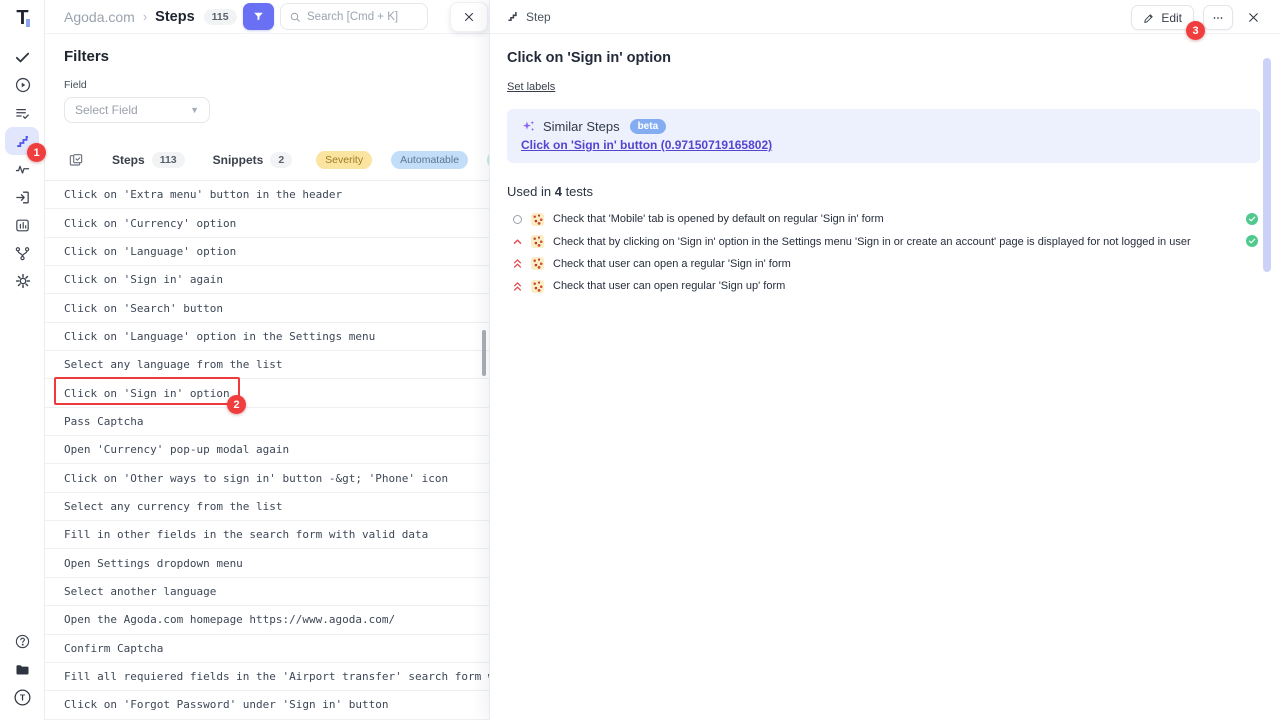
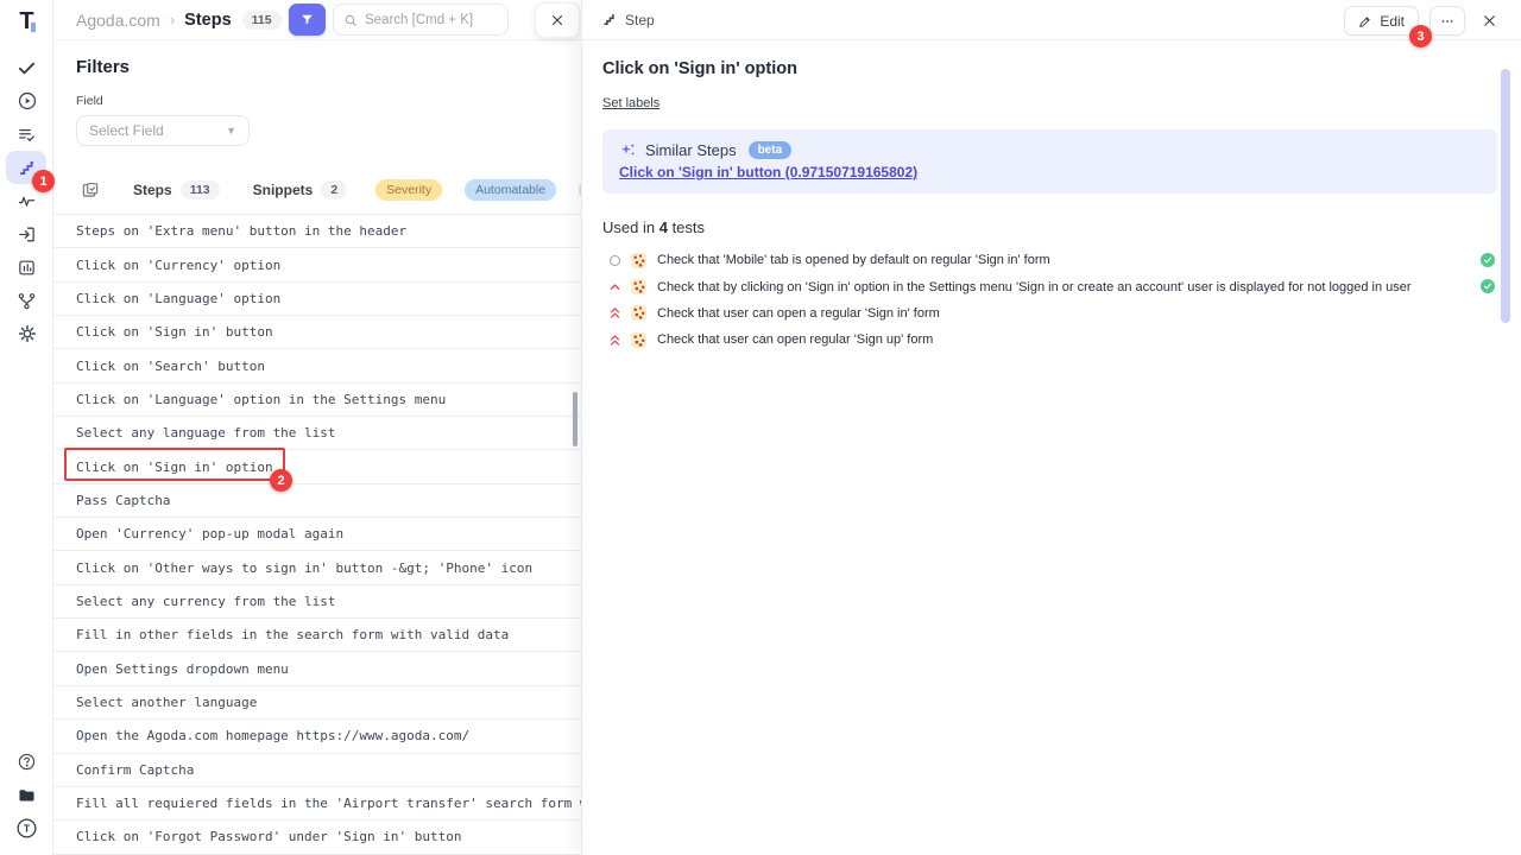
  T
  T
  Agoda.com
  ›
  Steps
  115
  Search [Cmd + K]
  Filters
  Field
  Select Field
  ▼
  Steps
  113
  Snippets
  2
  Severity
  Automatable
- Click on 'Extra menu' button in the header
+ Steps on 'Extra menu' button in the header
  Click on 'Currency' option
  Click on 'Language' option
- Click on 'Sign in' again
+ Click on 'Sign in' button
  Click on 'Search' button
  Click on 'Language' option in the Settings menu
  Select any language from the list
  Click on 'Sign in' option
  Pass Captcha
  Open 'Currency' pop-up modal again
  Click on 'Other ways to sign in' button -&gt; 'Phone' icon
  Select any currency from the list
  Fill in other fields in the search form with valid data
  Open Settings dropdown menu
  Select another language
  Open the Agoda.com homepage https://www.agoda.com/
  Confirm Captcha
  Fill all requiered fields in the 'Airport transfer' search form
  Click on 'Forgot Password' under 'Sign in' button
  Step
  Edit
  Click on 'Sign in' option
  Set labels
  Similar Steps
  beta
  Click on 'Sign in' button (0.97150719165802)
  Used in 4 tests
  Check that 'Mobile' tab is opened by default on regular 'Sign in' form
- Check that by clicking on 'Sign in' option in the Settings menu 'Sign in or create an account' page is displayed for not logged in user
+ Check that by clicking on 'Sign in' option in the Settings menu 'Sign in or create an account' user is displayed for not logged in user
  Check that user can open a regular 'Sign in' form
  Check that user can open regular 'Sign up' form
  1
  2
  3
